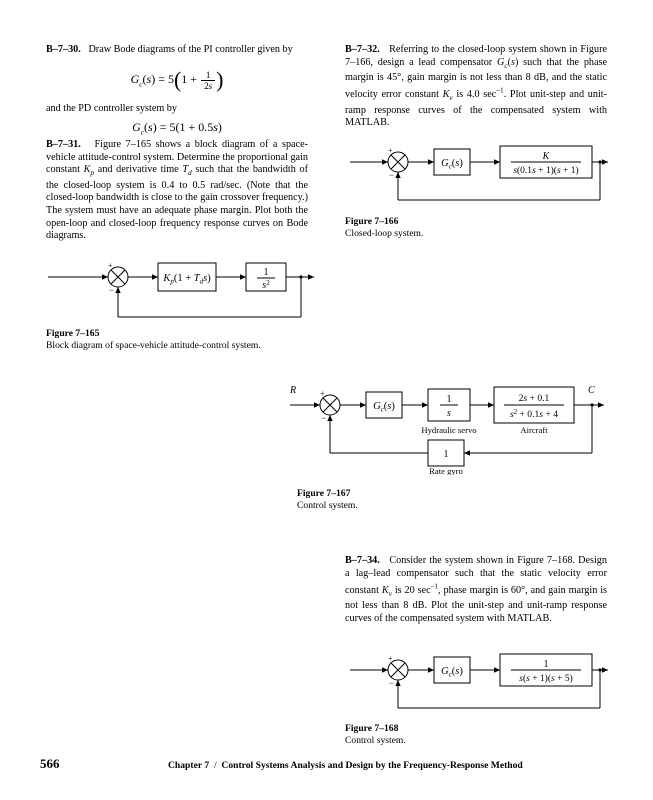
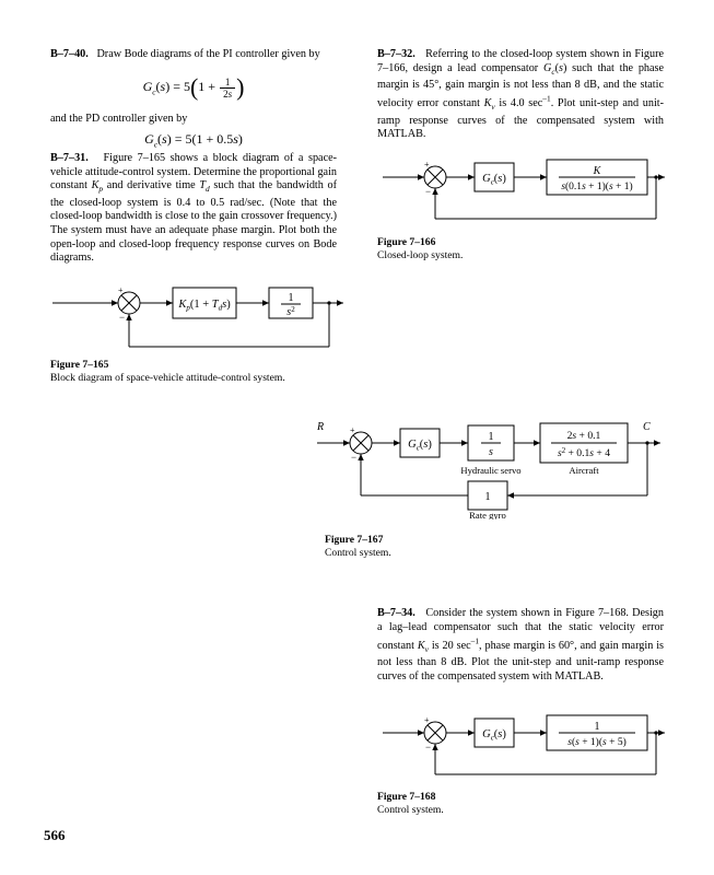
- B–7–30. Draw Bode diagrams of the PI controller given by
+ B–7–40. Draw Bode diagrams of the PI controller given by
  Gc(s) = 5(1 +
  1
  2s
  )
- and the PD controller system by
+ and the PD controller given by
  Gc(s) = 5(1 + 0.5s)
  B–7–31. Figure 7–165 shows a block diagram of a space-vehicle attitude-control system. Determine the proportional gain constant Kp and derivative time Td such that the bandwidth of the closed-loop system is 0.4 to 0.5 rad/sec. (Note that the closed-loop bandwidth is close to the gain crossover frequency.) The system must have an adequate phase margin. Plot both the open-loop and closed-loop frequency response curves on Bode diagrams.
  +
  −
  Kp(1 + Tds)
  1
  s2
  Figure 7–165
  Block diagram of space-vehicle attitude-control system.
  B–7–32. Referring to the closed-loop system shown in Figure 7–166, design a lead compensator Gc(s) such that the phase margin is 45°, gain margin is not less than 8 dB, and the static velocity error constant Kv is 4.0 sec–1. Plot unit-step and unit-ramp response curves of the compensated system with MATLAB.
  +
  −
  Gc(s)
  K
  s(0.1s + 1)(s + 1)
  Figure 7–166
  Closed-loop system.
  R
  +
  −
  Gc(s)
  1
  s
  Hydraulic servo
  2s + 0.1
  s + 0.1s + 4
  Aircraft
  C
  1
  Rate gyro
  Figure 7–167
  Control system.
  B–7–34. Consider the system shown in Figure 7–168. Design a lag–lead compensator such that the static velocity error constant Kv is 20 sec–1, phase margin is 60°, and gain margin is not less than 8 dB. Plot the unit-step and unit-ramp response curves of the compensated system with MATLAB.
  +
  −
  Gc(s)
  1
  s(s + 1)(s + 5)
  Figure 7–168
  Control system.
  566
- Chapter 7 / Control Systems Analysis and Design by the Frequency-Response Method
